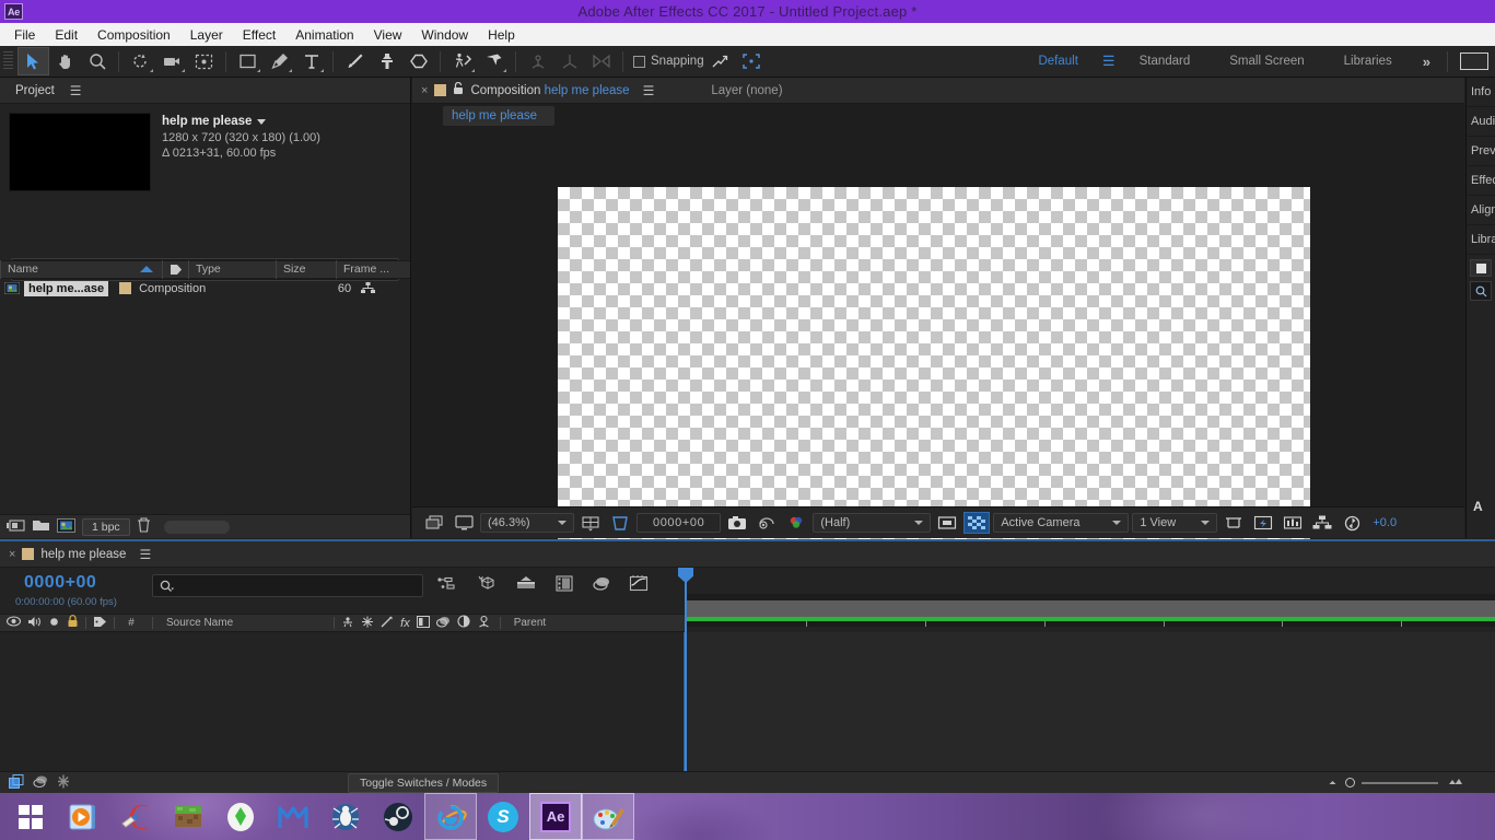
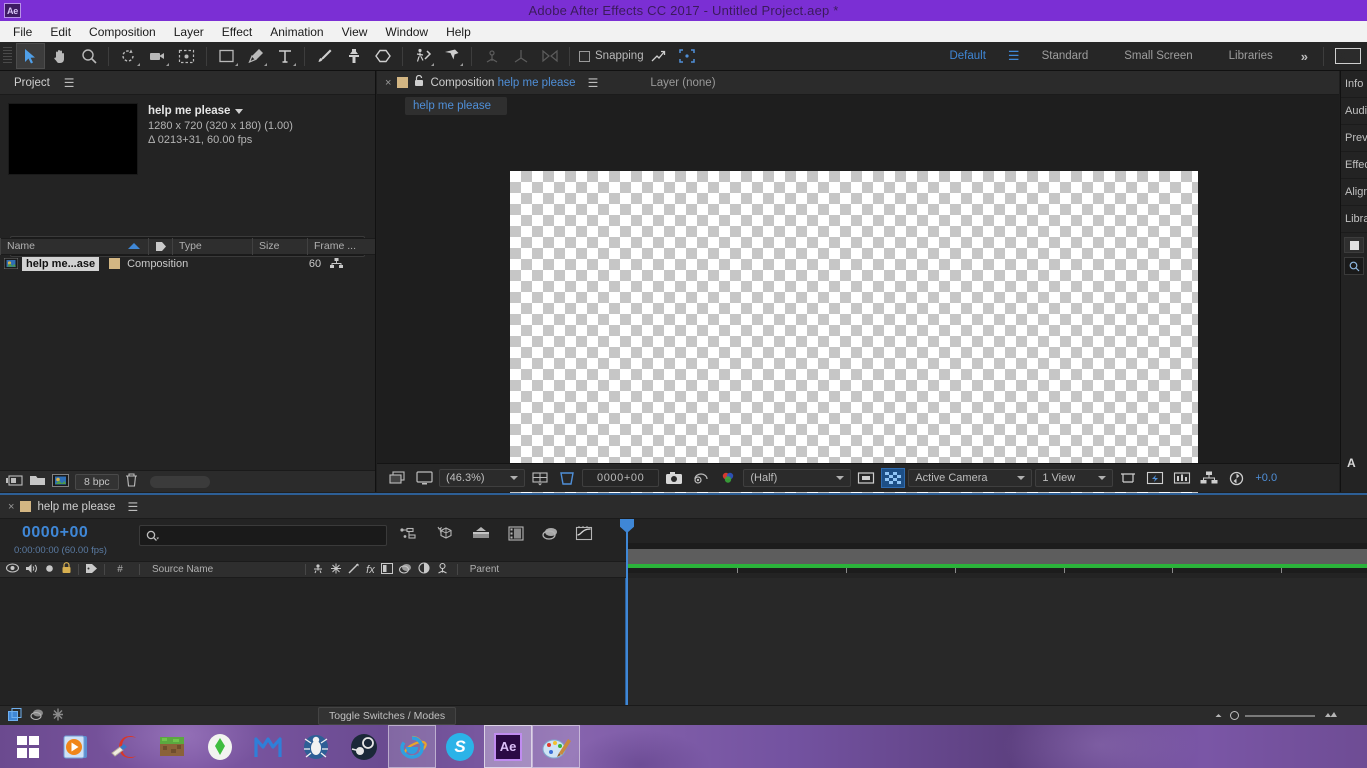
  Ae
  Adobe After Effects CC 2017 - Untitled Project.aep *
  File
  Edit
  Composition
  Layer
  Effect
  Animation
  View
  Window
  Help
  Snapping
  Default
  ☰
  Standard
  Small Screen
  Libraries
  »
  Project
  ☰
  help me please
  1280 x 720 (320 x 180) (1.00)
  Δ 0213+31, 60.00 fps
  Name
  Type
  Size
  Frame ...
  help me...ase
  Composition
  60
- 1 bpc
+ 8 bpc
  ×
  Composition help me please
  ☰
  Layer (none)
  help me please
  (46.3%)
  0000+00
  (Half)
  Active Camera
  1 View
  +0.0
  Info
  Audi
  Align
  A
  ×
  help me please
  ☰
  0000+00
  0:00:00:00 (60.00 fps)
  #
  Source Name
  fx
  Parent
  Toggle Switches / Modes
  S
  Ae
